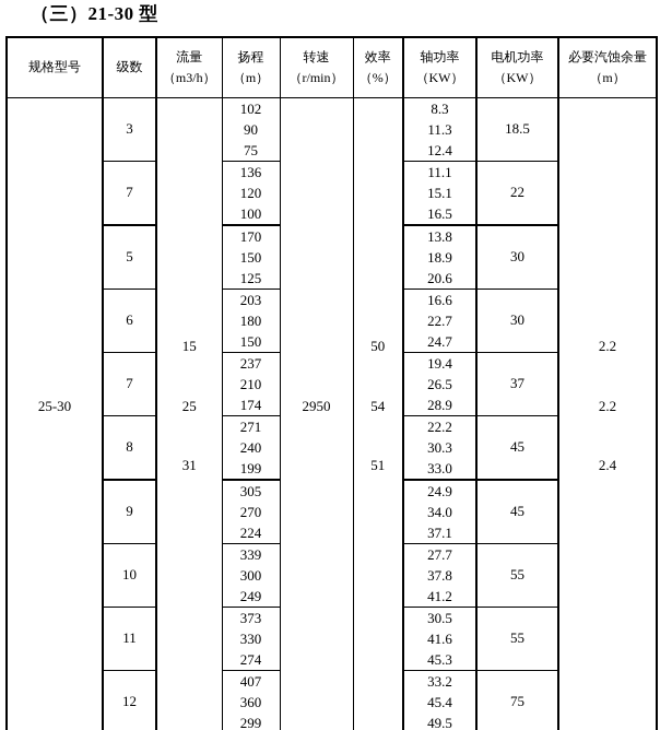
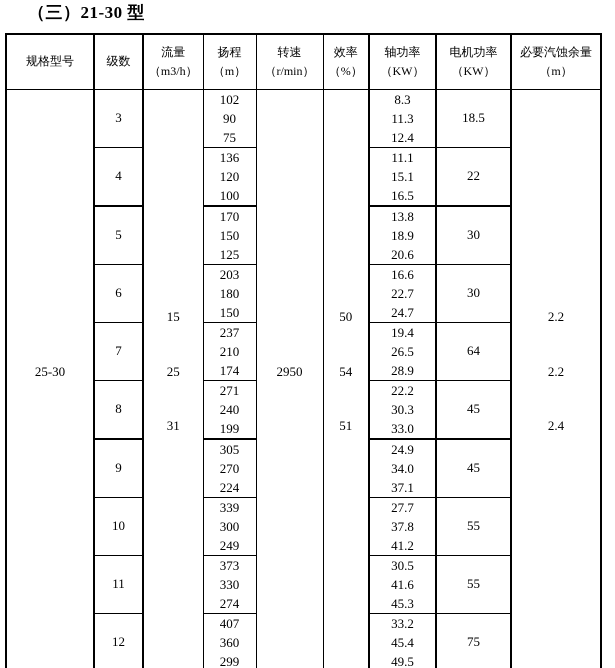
  （三）21-30 型
  规格型号	级数	流量（m3/h）	扬程（m）	转速（r/min）	效率（%）	轴功率（KW）	电机功率（KW）	必要汽蚀余量（m）
  25-30	3	15 25 31	102 90 75	2950	50 54 51	8.3 11.3 12.4	18.5	2.2 2.2 2.4
- 7	136 120 100	11.1 15.1 16.5	22
+ 4	136 120 100	11.1 15.1 16.5	22
  5	170 150 125	13.8 18.9 20.6	30
  6	203 180 150	16.6 22.7 24.7	30
- 7	237 210 174	19.4 26.5 28.9	37
+ 7	237 210 174	19.4 26.5 28.9	64
  8	271 240 199	22.2 30.3 33.0	45
  9	305 270 224	24.9 34.0 37.1	45
  10	339 300 249	27.7 37.8 41.2	55
  11	373 330 274	30.5 41.6 45.3	55
  12	407 360 299	33.2 45.4 49.5	75
